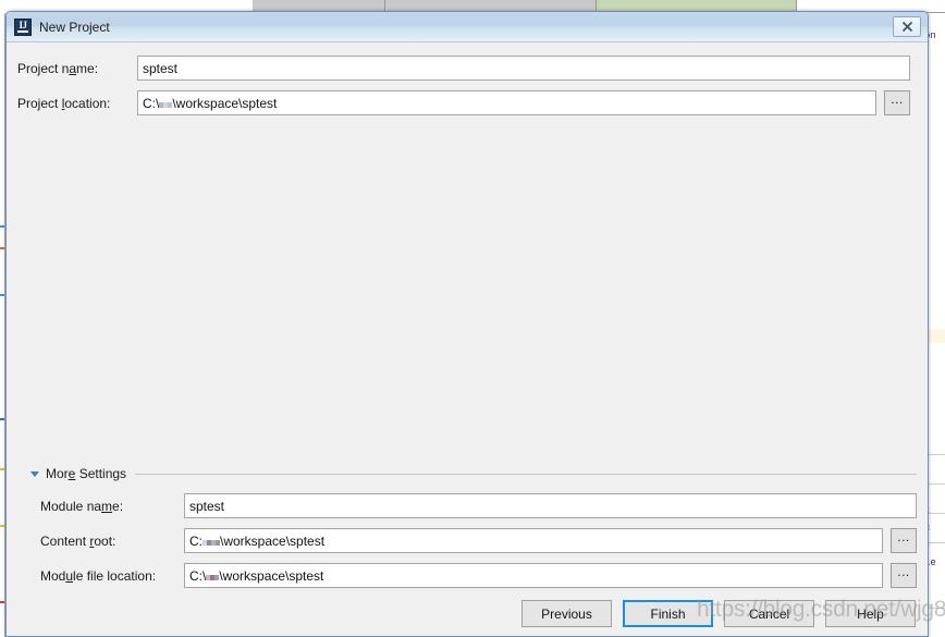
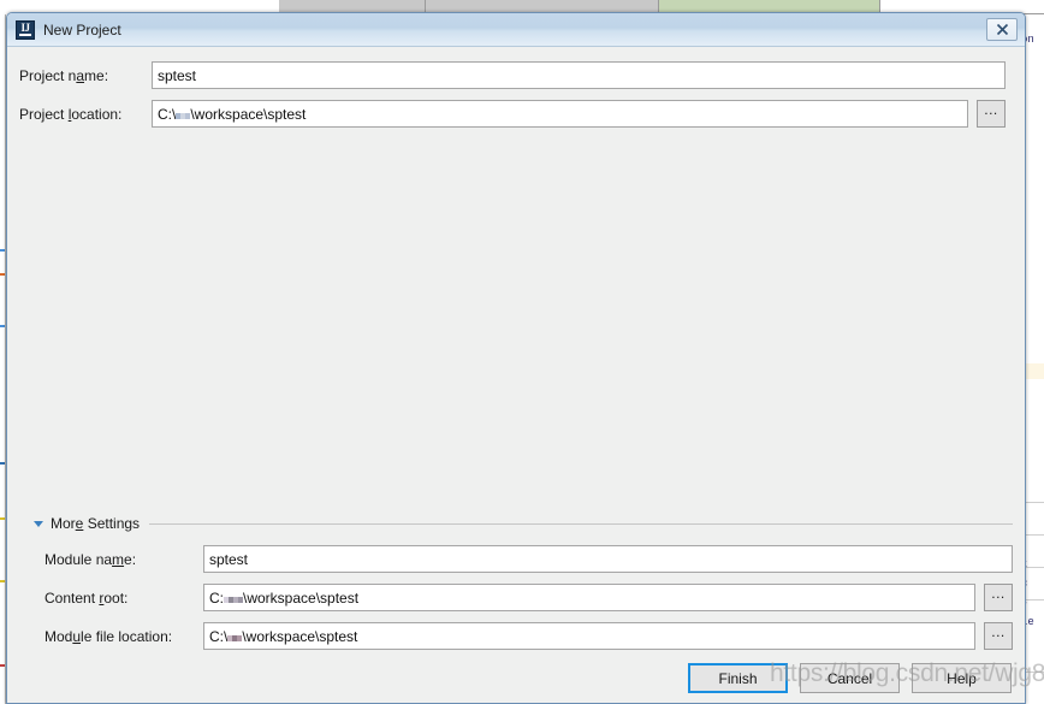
  IJ
  New Project
  Project name:
  sptest
  Project location:
  C:\
  \workspace\sptest
  ...
  More Settings
  Module name:
  sptest
  Content root:
  C:
  \workspace\sptest
  ...
  Module file location:
  C:\
  \workspace\sptest
  ...
- Previous
  Finish
  Cancel
  Help
  https://blog.csdn.net/wjg8
